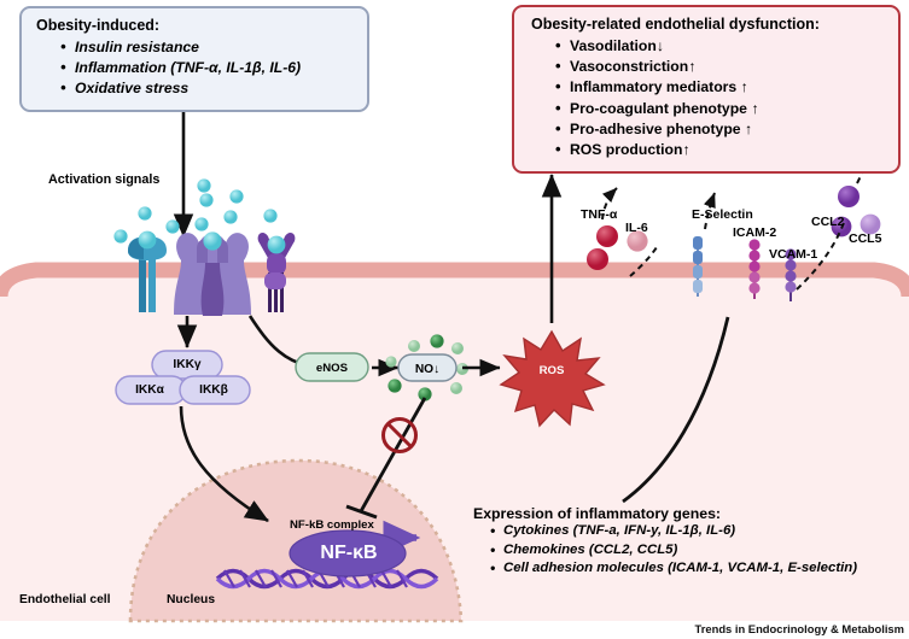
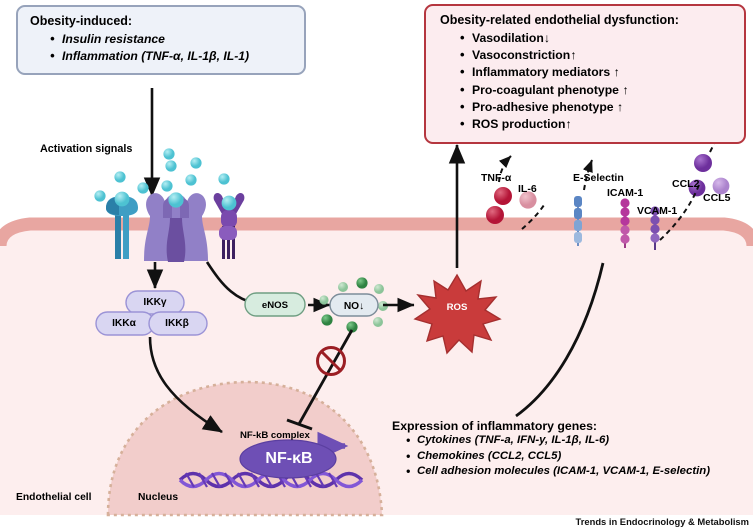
  Obesity-induced:
  Insulin resistance
- Inflammation (TNF-α, IL-1β, IL-6)
+ Inflammation (TNF-α, IL-1β, IL-1)
- Oxidative stress
  Obesity-related endothelial dysfunction:
  Vasodilation↓
  Vasoconstriction↑
  Inflammatory mediators ↑
  Pro-coagulant phenotype ↑
  Pro-adhesive phenotype ↑
  ROS production↑
  Expression of inflammatory genes:
  Cytokines (TNF-a, IFN-y, IL-1β, IL-6)
  Chemokines (CCL2, CCL5)
  Cell adhesion molecules (ICAM-1, VCAM-1, E-selectin)
  Activation signals
  NF-kB complex
  Endothelial cell
  Nucleus
  TNF-α
  IL-6
  E-Selectin
- ICAM-2
+ ICAM-1
  VCAM-1
  CCL2
  CCL5
  IKKγ
  IKKα
  IKKβ
  eNOS
  NO↓
  ROS
  NF-κB
  Trends in Endocrinology & Metabolism
